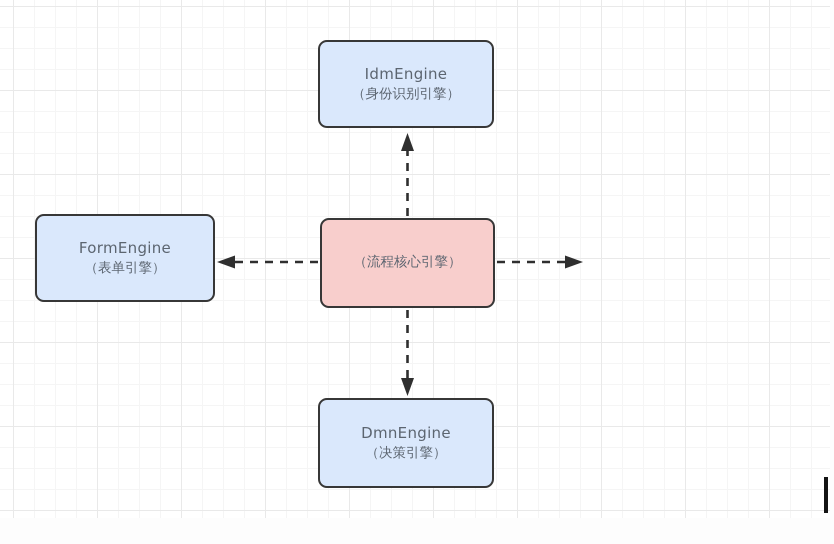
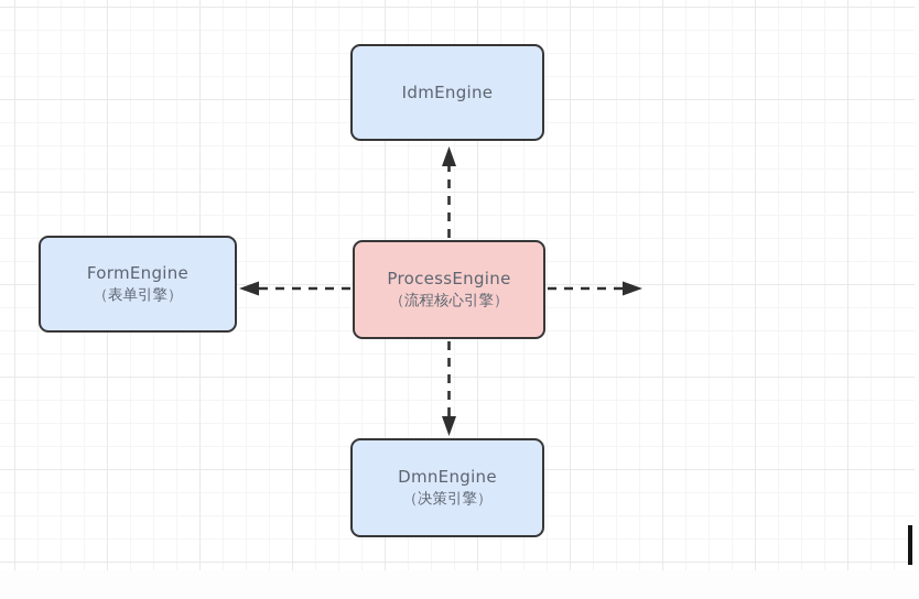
  IdmEngine
- （身份识别引擎）
  FormEngine
  （表单引擎）
+ ProcessEngine
  （流程核心引擎）
  DmnEngine
  （决策引擎）
